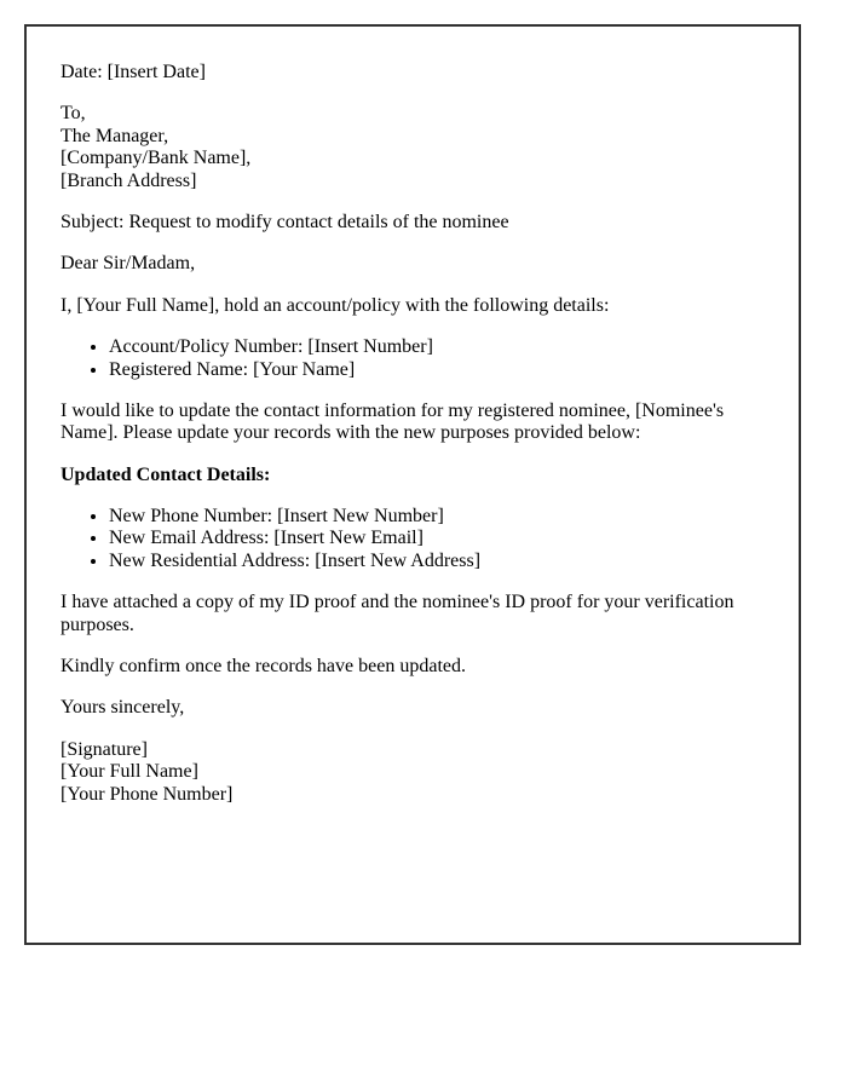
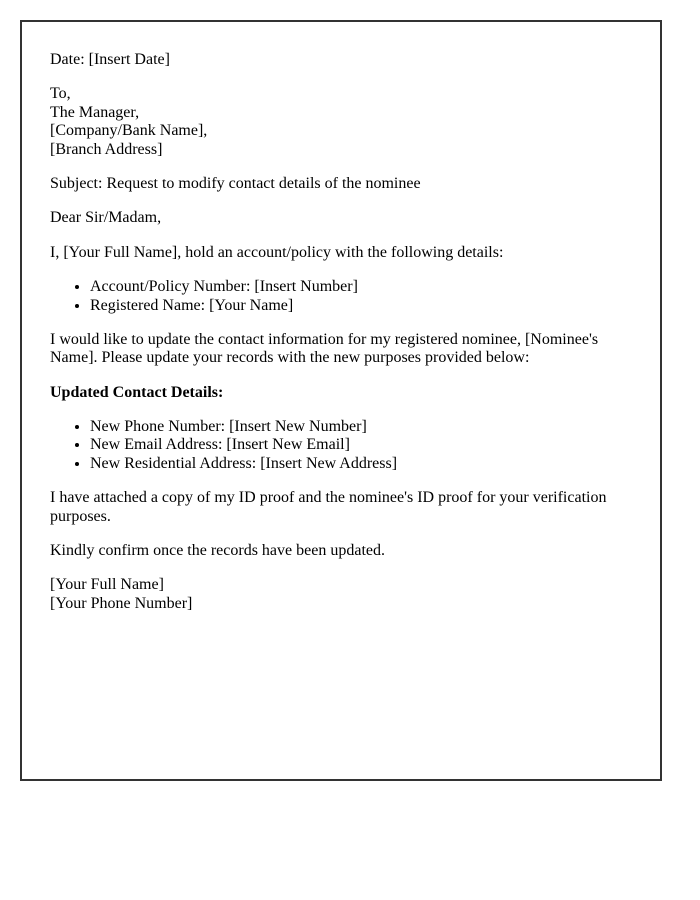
  Date: [Insert Date]
  To,
  The Manager,
  [Company/Bank Name],
  [Branch Address]
  Subject: Request to modify contact details of the nominee
  Dear Sir/Madam,
  I, [Your Full Name], hold an account/policy with the following details:
  Account/Policy Number: [Insert Number]
  Registered Name: [Your Name]
  I would like to update the contact information for my registered nominee, [Nominee's Name]. Please update your records with the new purposes provided below:
  Updated Contact Details:
  New Phone Number: [Insert New Number]
  New Email Address: [Insert New Email]
  New Residential Address: [Insert New Address]
  I have attached a copy of my ID proof and the nominee's ID proof for your verification purposes.
  Kindly confirm once the records have been updated.
- Yours sincerely,
- [Signature]
  [Your Full Name]
  [Your Phone Number]
